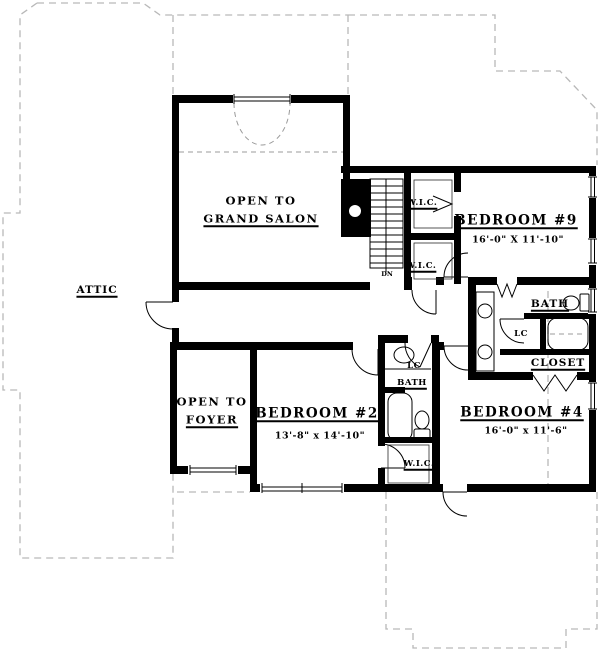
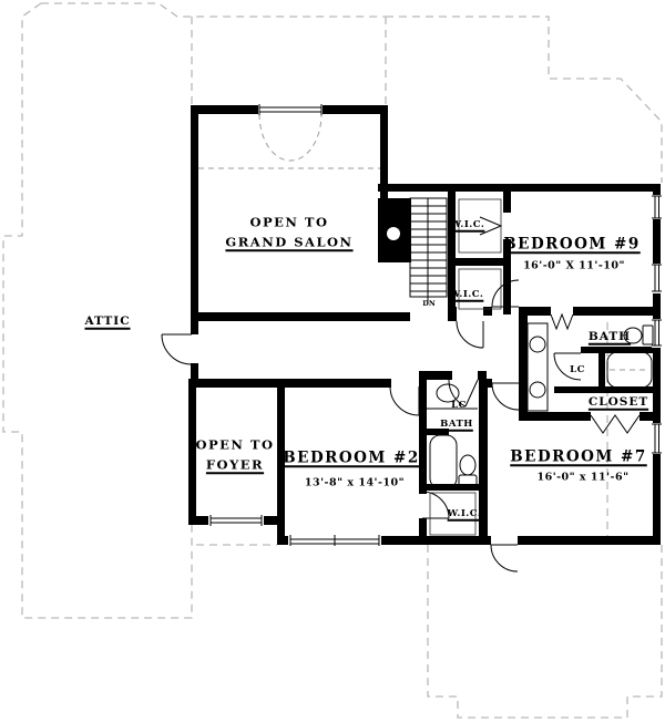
  ATTIC
  OPEN TO
  GRAND SALON
  OPEN TO
  FOYER
  BEDROOM #2
  13'-8" x 14'-10"
  BEDROOM #9
  16'-0" X 11'-10"
- BEDROOM #4
+ BEDROOM #7
  16'-0" x 11'-6"
  W.I.C.
  W.I.C.
  W.I.C.
  LC
  BATH
  BATH
  LC
  CLOSET
  DN
